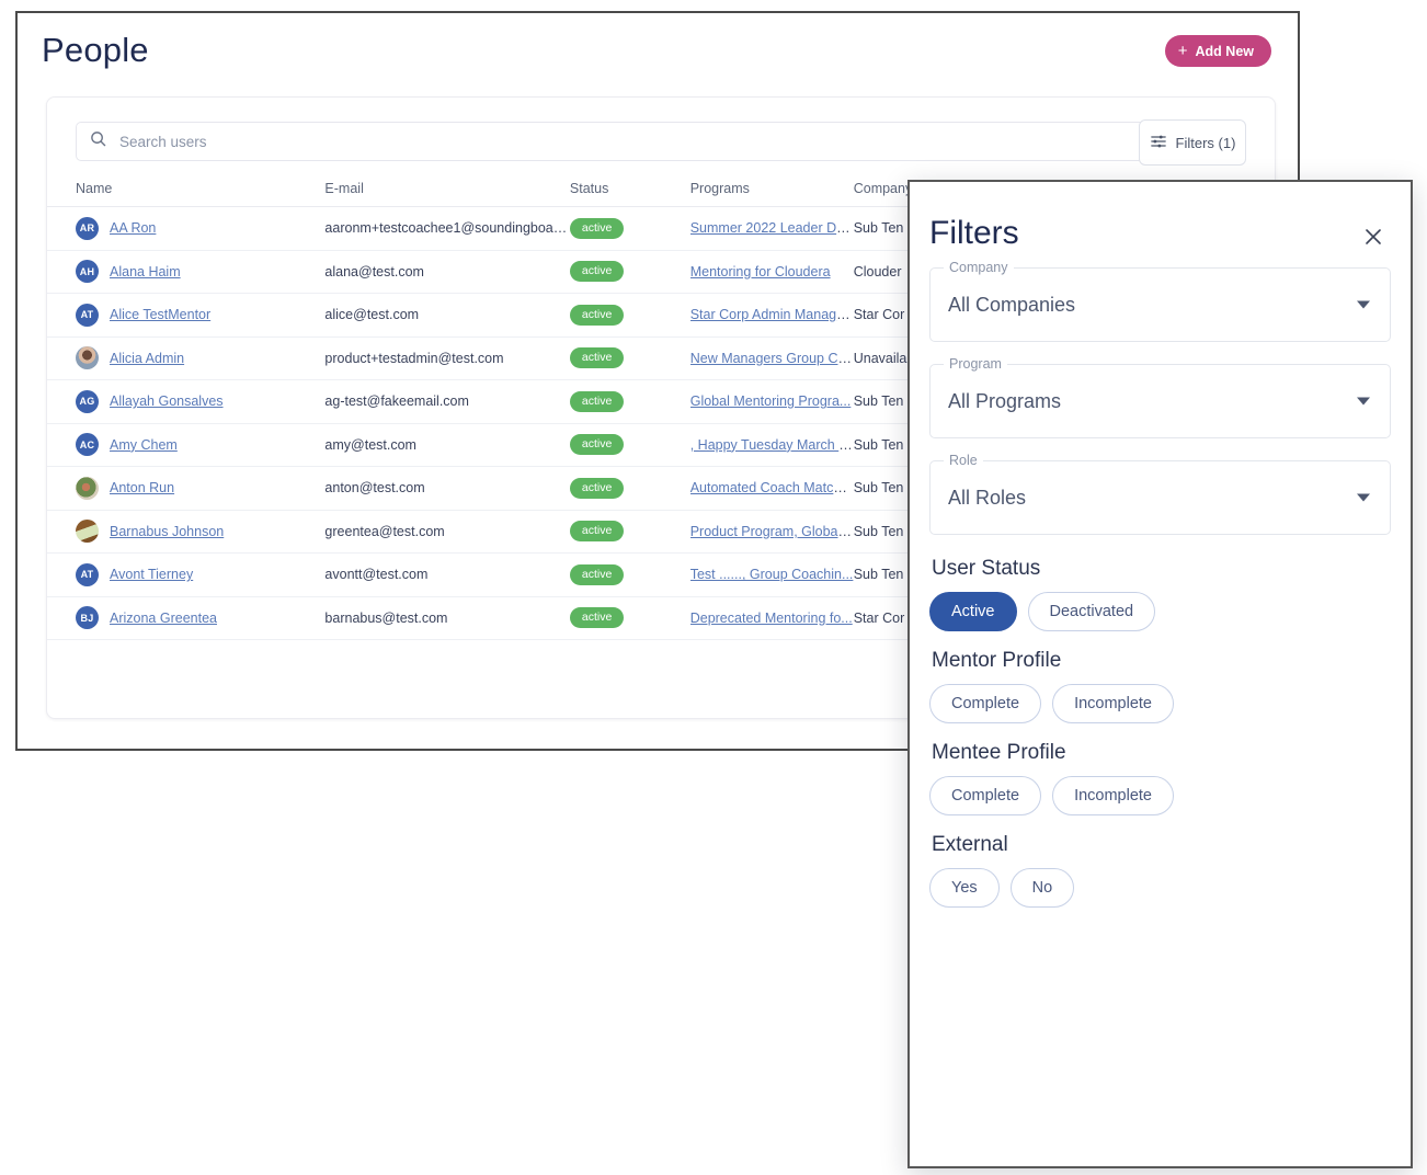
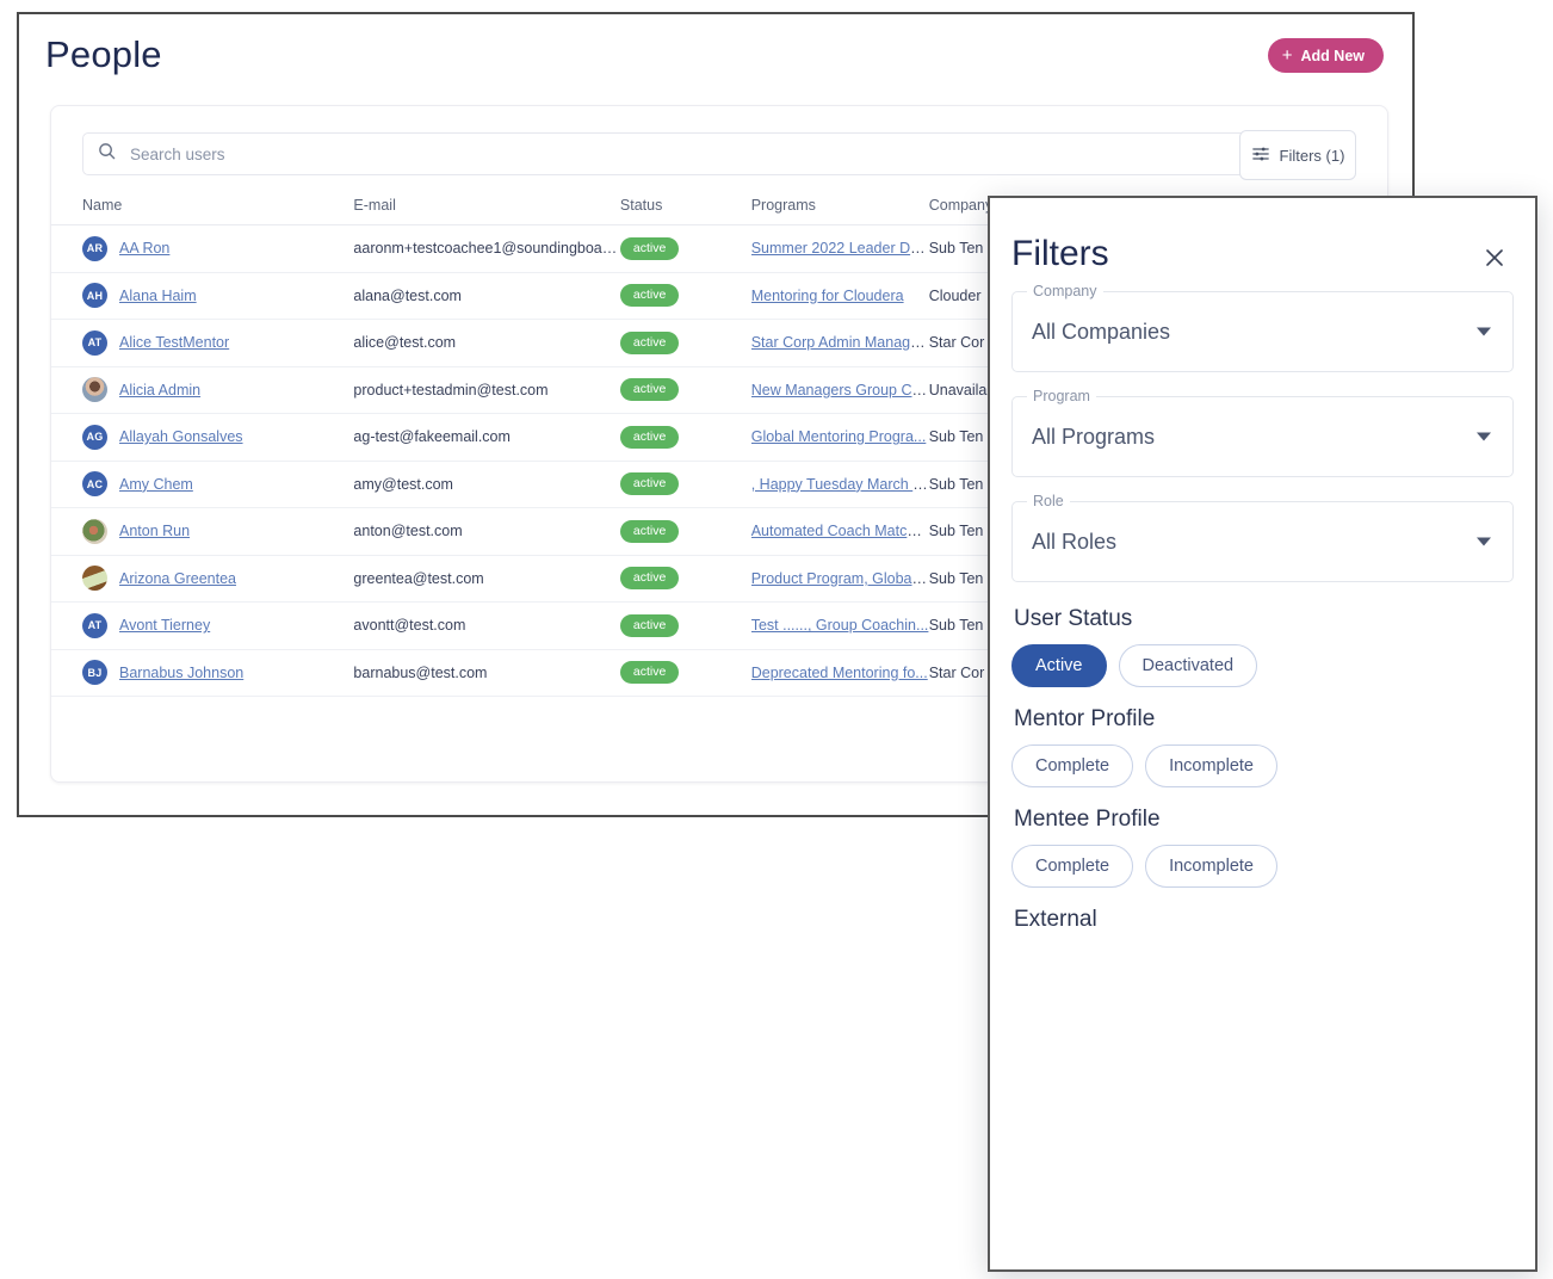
  People
  +
  Add New
  Search users
  Filters (1)
  Name
  E-mail
  Status
  Programs
  Compan
  AR
  AA Ron
  aaronm+testcoachee1@soundingboardi
  active
  Summer 2022 Leader De..
  Sub Ten
  AH
  Alana Haim
  alana@test.com
  active
  Mentoring for Cloudera
  Clouder
  AT
  Alice TestMentor
  alice@test.com
  active
  Star Corp Admin Manage..
  Star Cor
  Alicia Admin
  product+testadmin@test.com
  active
  New Managers Group Co..
  Unavaila
  AG
  Allayah Gonsalves
  ag-test@fakeemail.com
  active
  Global Mentoring Progra...
  Sub Ten
  AC
  Amy Chem
  amy@test.com
  active
  , Happy Tuesday March P..
  Sub Ten
  Anton Run
  anton@test.com
  active
  Automated Coach Matchi..
  Sub Ten
- Barnabus Johnson
+ Arizona Greentea
  greentea@test.com
  active
  Product Program, Global ..
  Sub Ten
  AT
  Avont Tierney
  avontt@test.com
  active
  Test ......, Group Coachin...
  Sub Ten
  BJ
- Arizona Greentea
+ Barnabus Johnson
  barnabus@test.com
  active
  Deprecated Mentoring fo...
  Star Cor
  Filters
  Company
  All Companies
  Program
  All Programs
  Role
  All Roles
  User Status
  Active
  Deactivated
  Mentor Profile
  Complete
  Incomplete
  Mentee Profile
  Complete
  Incomplete
  External
- Yes
- No
